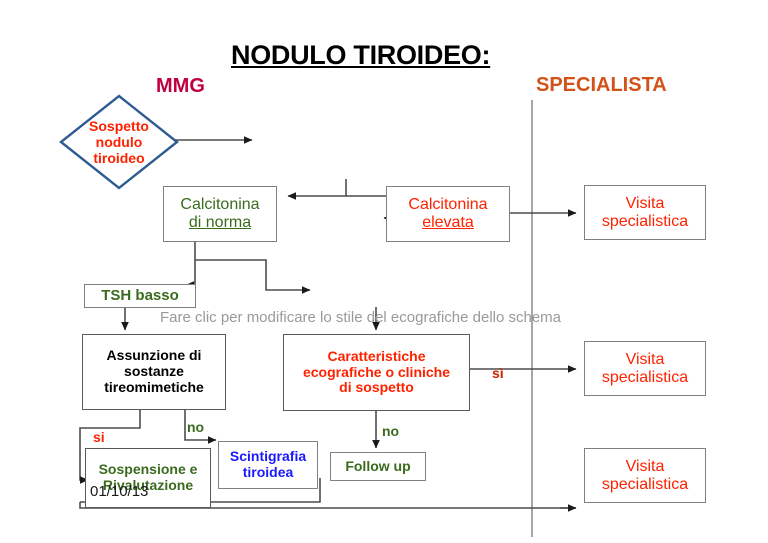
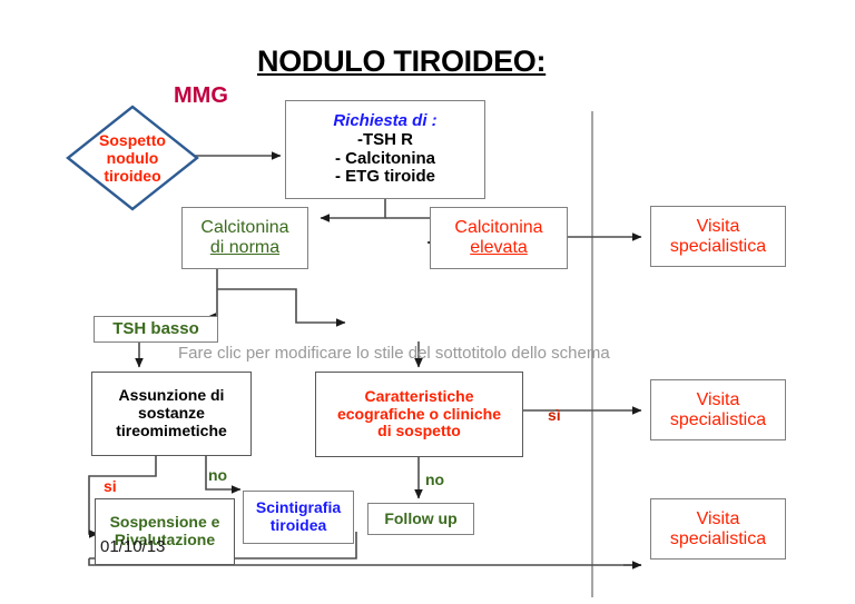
  NODULO TIROIDEO:
  MMG
- SPECIALISTA
  Sospetto
  nodulo
  tiroideo
+ Richiesta di :
+ -TSH R
+ - Calcitonina
+ - ETG tiroide
  Calcitonina
  di norma
  Calcitonina
  elevata
  Visita
  specialistica
  TSH basso
- Fare clic per modificare lo stile del ecografiche dello schema
+ Fare clic per modificare lo stile del sottotitolo dello schema
  Assunzione di
  sostanze
  tireomimetiche
  Caratteristiche
  ecografiche o cliniche
  di sospetto
  Visita
  specialistica
  sì
  no
  si
  no
  Sospensione e
  Rivalutazione
  01/10/13
  Scintigrafia
  tiroidea
  Follow up
  Visita
  specialistica
